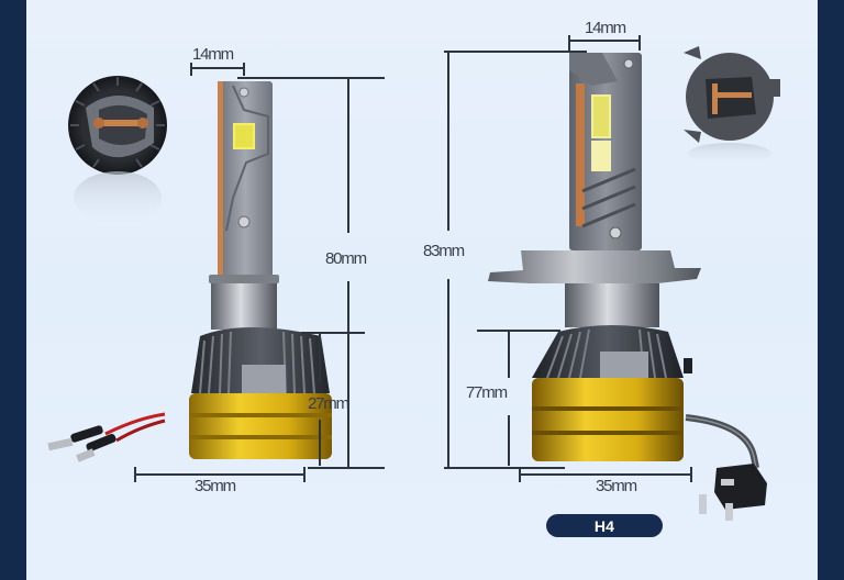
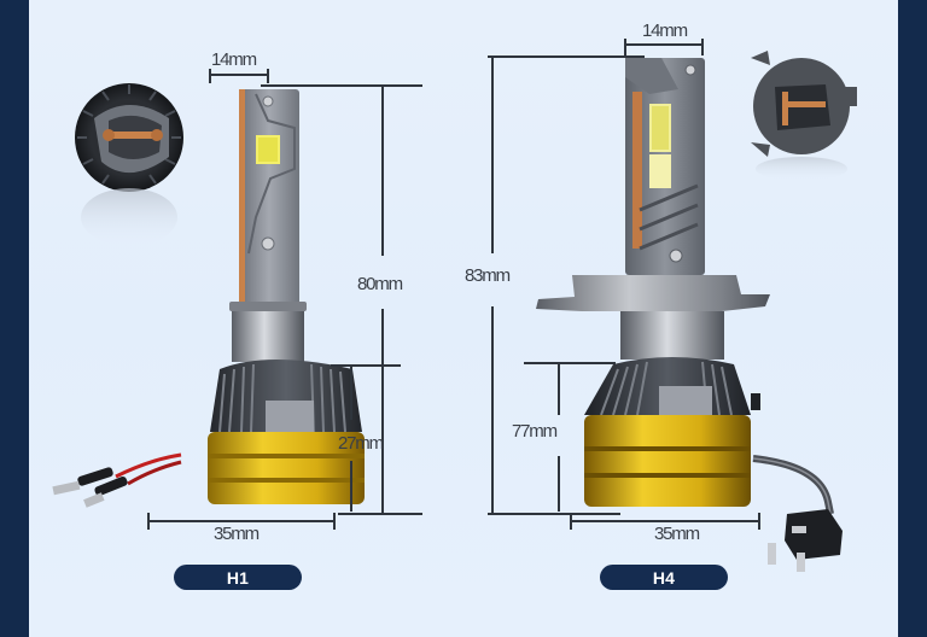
  14mm
  80mm
  27mm
  35mm
+ H1
  14mm
  83mm
  77mm
  35mm
  H4
